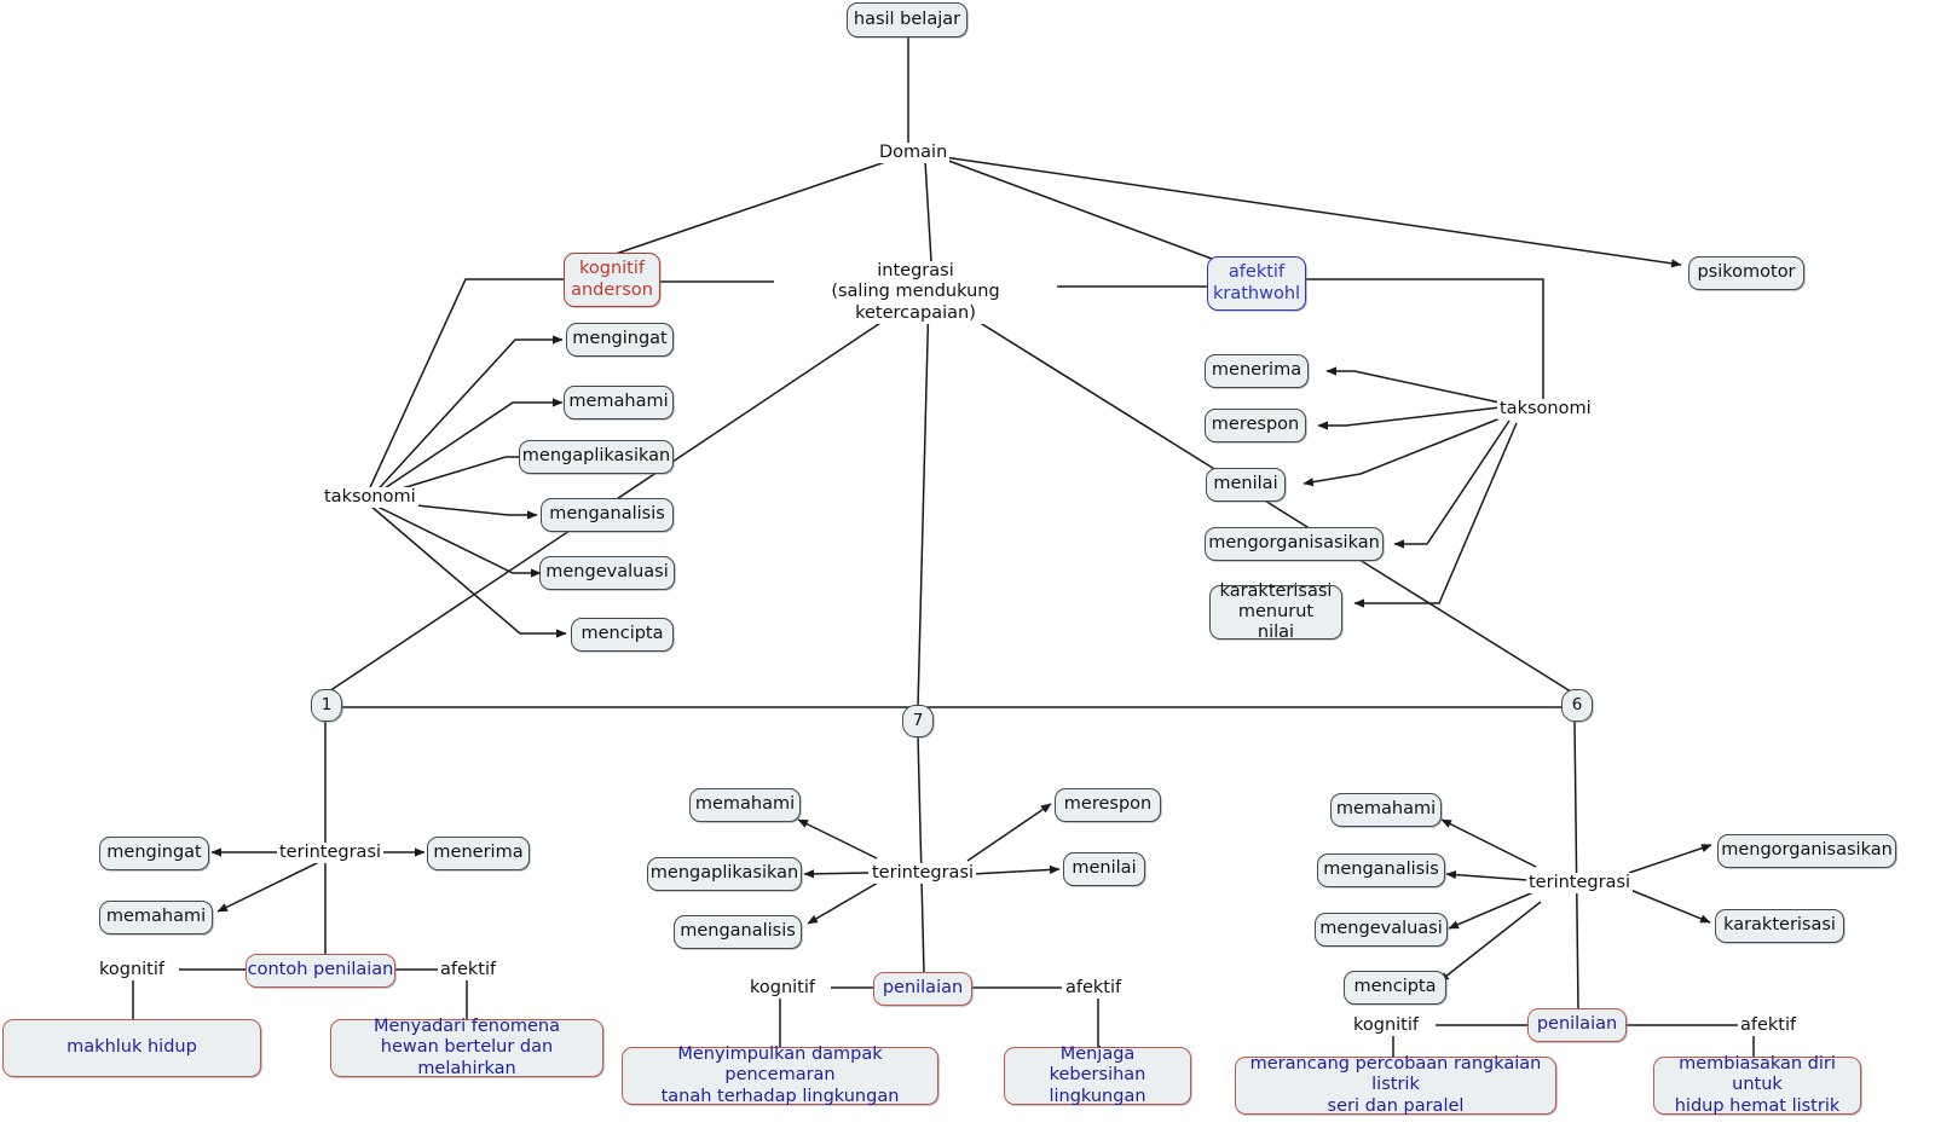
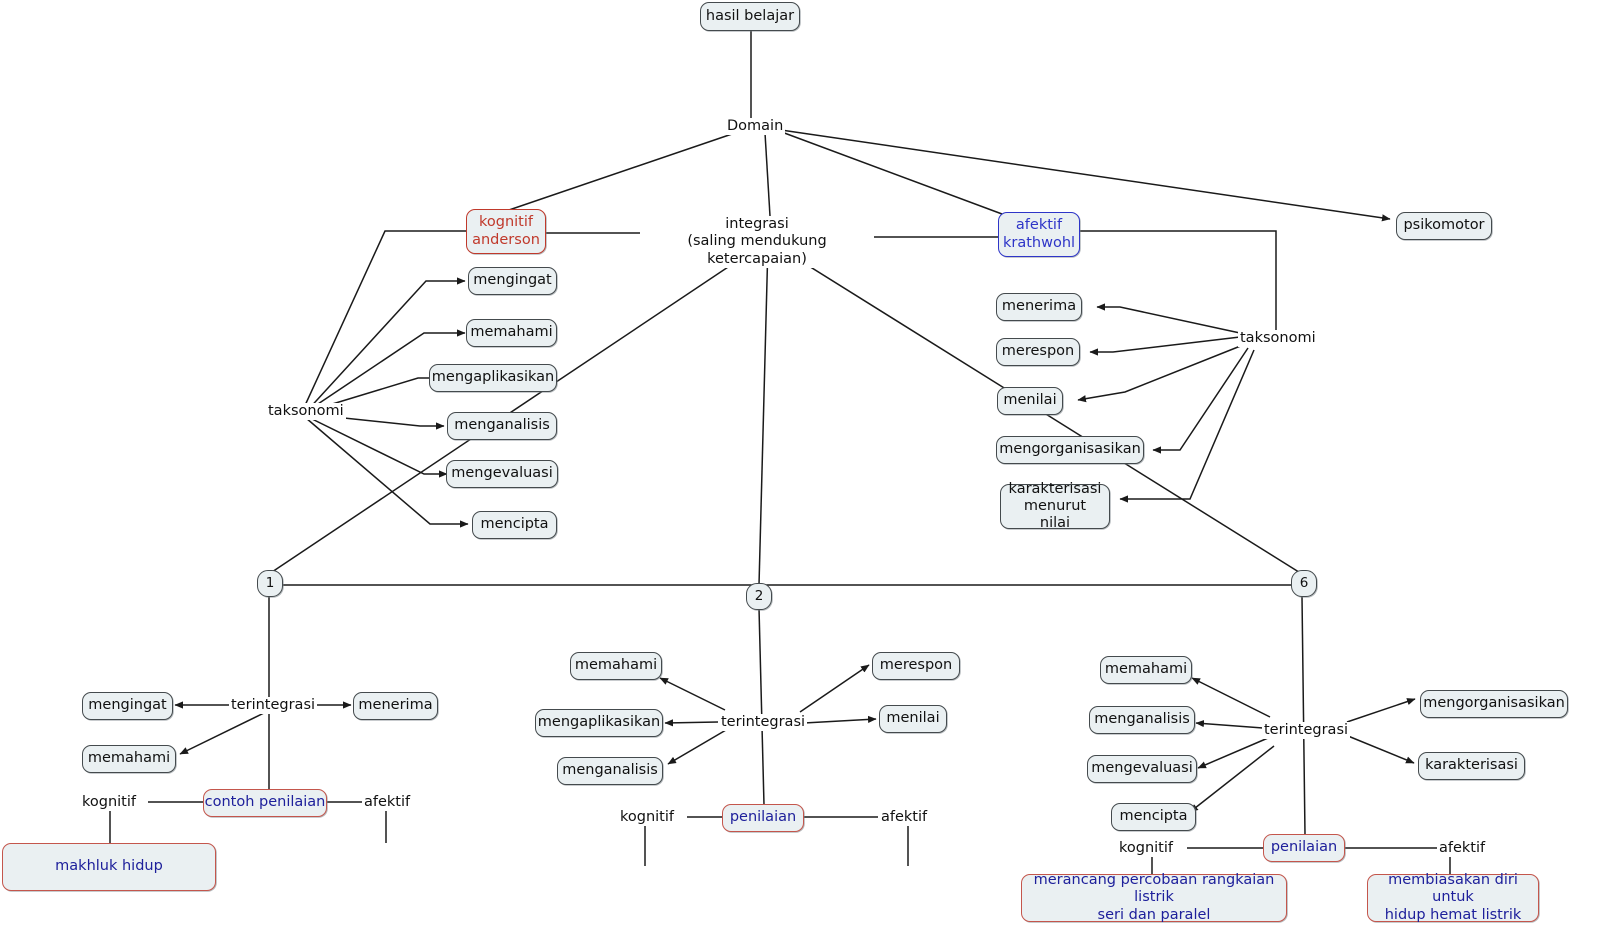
  hasil belajar
  Domain
  integrasi
  (saling mendukung ketercapaian)
  kognitif
  anderson
  afektif
  krathwohl
  psikomotor
  taksonomi
  taksonomi
  mengingat
  memahami
  mengaplikasikan
  menganalisis
  mengevaluasi
  mencipta
  menerima
  merespon
  menilai
  mengorganisasikan
  karakterisasi
  menurut nilai
  1
  terintegrasi
  mengingat
  memahami
  menerima
  contoh penilaian
  kognitif
  afektif
  makhluk hidup
- Menyadari fenomena
- hewan bertelur dan melahirkan
- 7
+ 2
  terintegrasi
  memahami
  mengaplikasikan
  menganalisis
  merespon
  menilai
  penilaian
  kognitif
  afektif
- Menyimpulkan dampak pencemaran
- tanah terhadap lingkungan
- Menjaga kebersihan
- lingkungan
  6
  terintegrasi
  memahami
  menganalisis
  mengevaluasi
  mencipta
  mengorganisasikan
  karakterisasi
  penilaian
  kognitif
  afektif
  merancang percobaan rangkaian listrik
  seri dan paralel
  membiasakan diri untuk
  hidup hemat listrik
